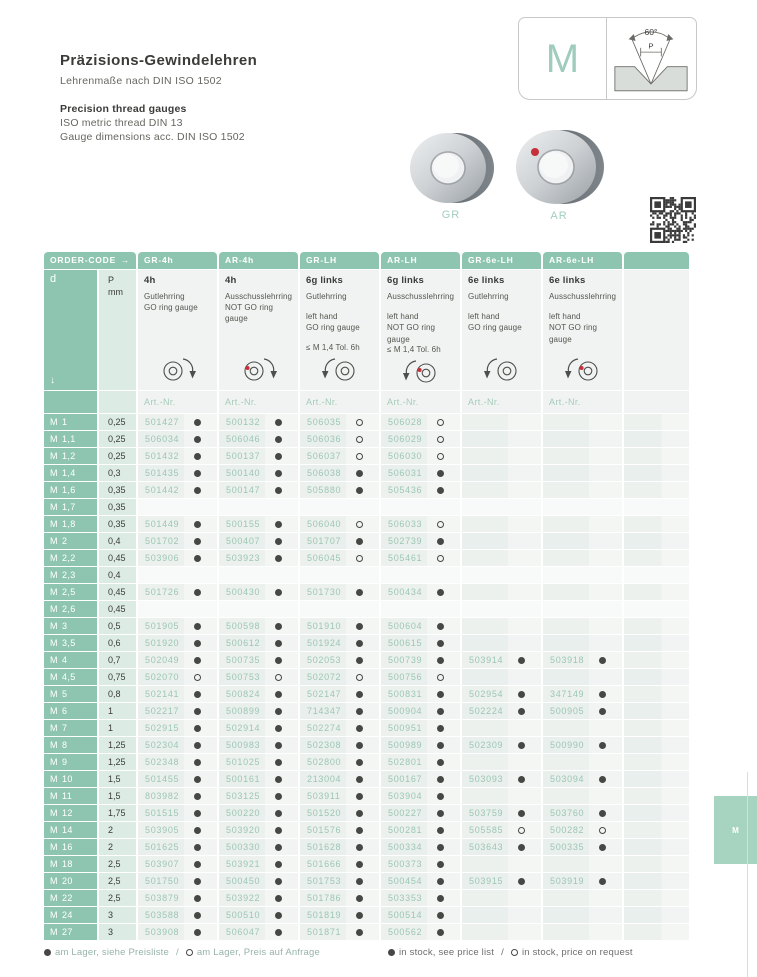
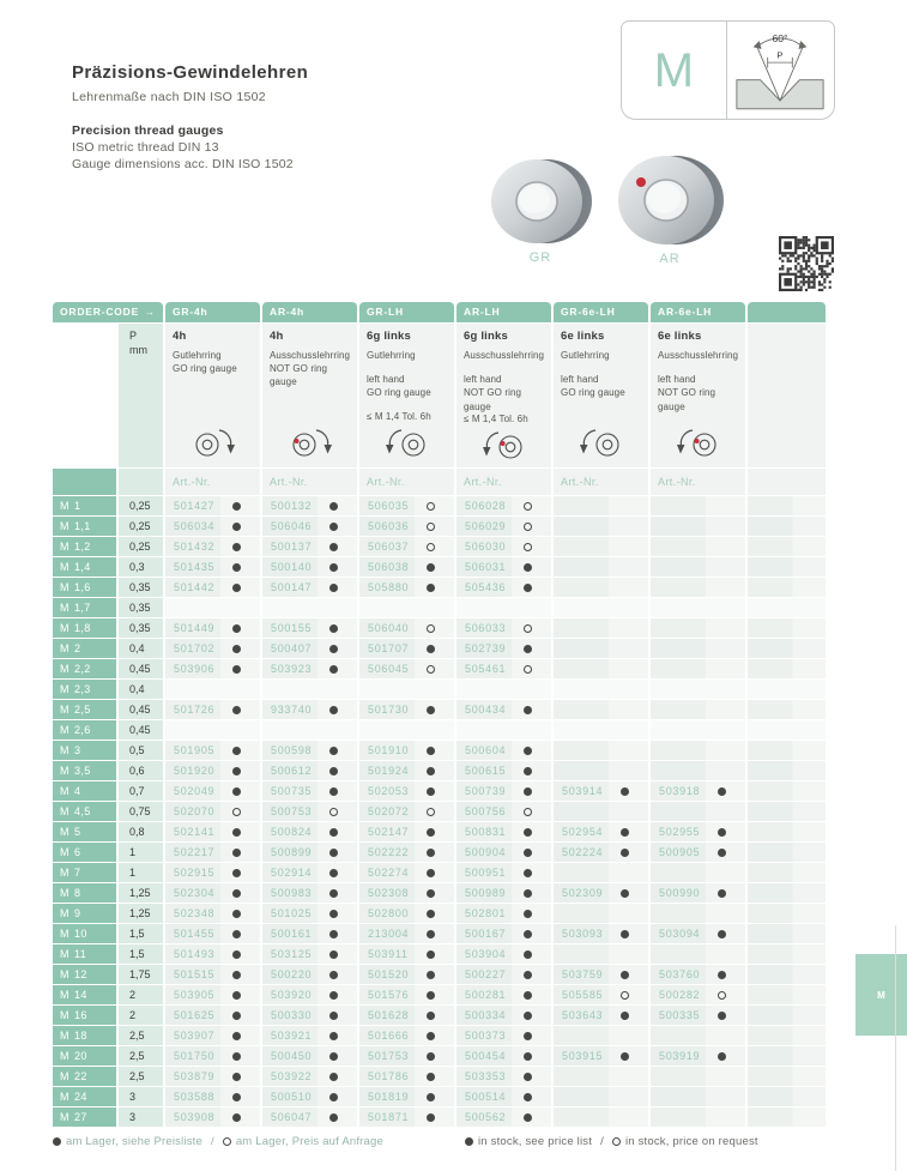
  Präzisions-Gewindelehren
  Lehrenmaße nach DIN ISO 1502
  Precision thread gauges
  ISO metric thread DIN 13
  Gauge dimensions acc. DIN ISO 1502
  M
  60°
  P
  GR
  AR
  ORDER-CODE
  →
- d
- ↓
  P
  mm
  GR-4h
  4h
  Gutlehrring
  GO ring gauge
  Art.-Nr.
  AR-4h
  4h
  Ausschusslehrring
  NOT GO ring gauge
  Art.-Nr.
  GR-LH
  6g links
  Gutlehrring
  left hand
  GO ring gauge
  ≤ M 1,4 Tol. 6h
  Art.-Nr.
  AR-LH
  6g links
  Ausschusslehrring
  left hand
  NOT GO ring gauge
  ≤ M 1,4 Tol. 6h
  Art.-Nr.
  GR-6e-LH
  6e links
  Gutlehrring
  left hand
  GO ring gauge
  Art.-Nr.
  AR-6e-LH
  6e links
  Ausschusslehrring
  left hand
  NOT GO ring gauge
  Art.-Nr.
  M
  1
  0,25
  501427
  500132
  506035
  506028
  M
  1,1
  0,25
  506034
  506046
  506036
  506029
  M
  1,2
  0,25
  501432
  500137
  506037
  506030
  M
  1,4
  0,3
  501435
  500140
  506038
  506031
  M
  1,6
  0,35
  501442
  500147
  505880
  505436
  M
  1,7
  0,35
  M
  1,8
  0,35
  501449
  500155
  506040
  506033
  M
  2
  0,4
  501702
  500407
  501707
  502739
  M
  2,2
  0,45
  503906
  503923
  506045
  505461
  M
  2,3
  0,4
  M
  2,5
  0,45
  501726
- 500430
+ 933740
  501730
  500434
  M
  2,6
  0,45
  M
  3
  0,5
  501905
  500598
  501910
  500604
  M
  3,5
  0,6
  501920
  500612
  501924
  500615
  M
  4
  0,7
  502049
  500735
  502053
  500739
  503914
  503918
  M
  4,5
  0,75
  502070
  500753
  502072
  500756
  M
  5
  0,8
  502141
  500824
  502147
  500831
  502954
- 347149
+ 502955
  M
  6
  1
  502217
  500899
- 714347
+ 502222
  500904
  502224
  500905
  M
  7
  1
  502915
  502914
  502274
  500951
  M
  8
  1,25
  502304
  500983
  502308
  500989
  502309
  500990
  M
  9
  1,25
  502348
  501025
  502800
  502801
  M
  10
  1,5
  501455
  500161
  213004
  500167
  503093
  503094
  M
  11
  1,5
- 803982
+ 501493
  503125
  503911
  503904
  M
  12
  1,75
  501515
  500220
  501520
  500227
  503759
  503760
  M
  14
  2
  503905
  503920
  501576
  500281
  505585
  500282
  M
  16
  2
  501625
  500330
  501628
  500334
  503643
  500335
  M
  18
  2,5
  503907
  503921
  501666
  500373
  M
  20
  2,5
  501750
  500450
  501753
  500454
  503915
  503919
  M
  22
  2,5
  503879
  503922
  501786
  503353
  M
  24
  3
  503588
  500510
  501819
  500514
  M
  27
  3
  503908
  506047
  501871
  500562
  am Lager, siehe Preisliste
  /
  am Lager, Preis auf Anfrage
  in stock, see price list
  /
  in stock, price on request
  M
